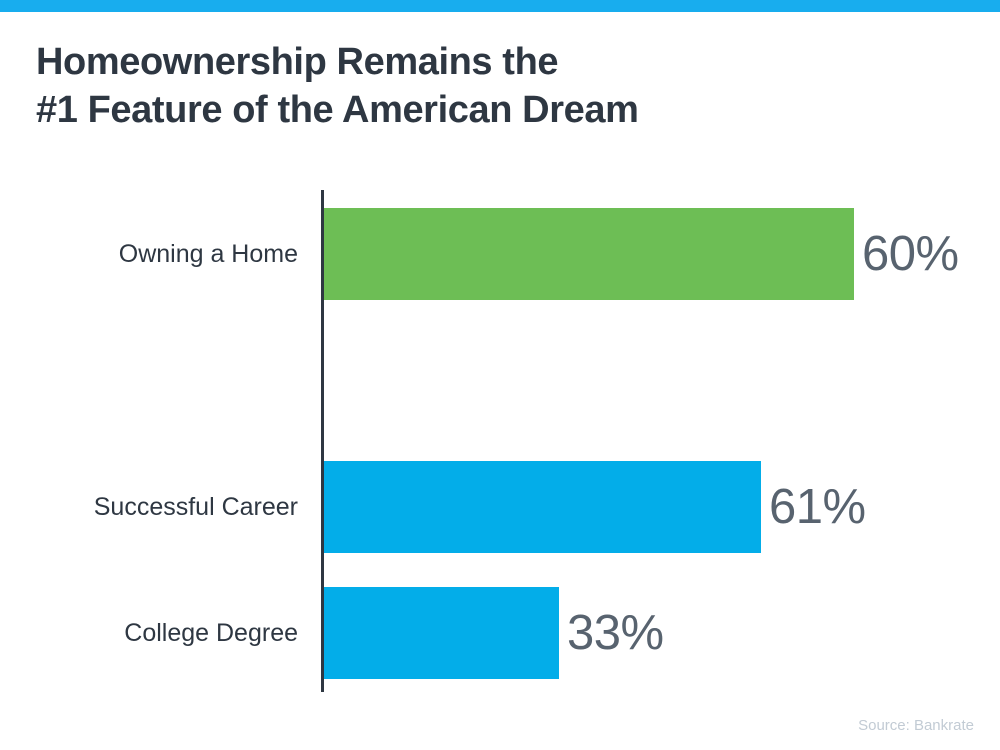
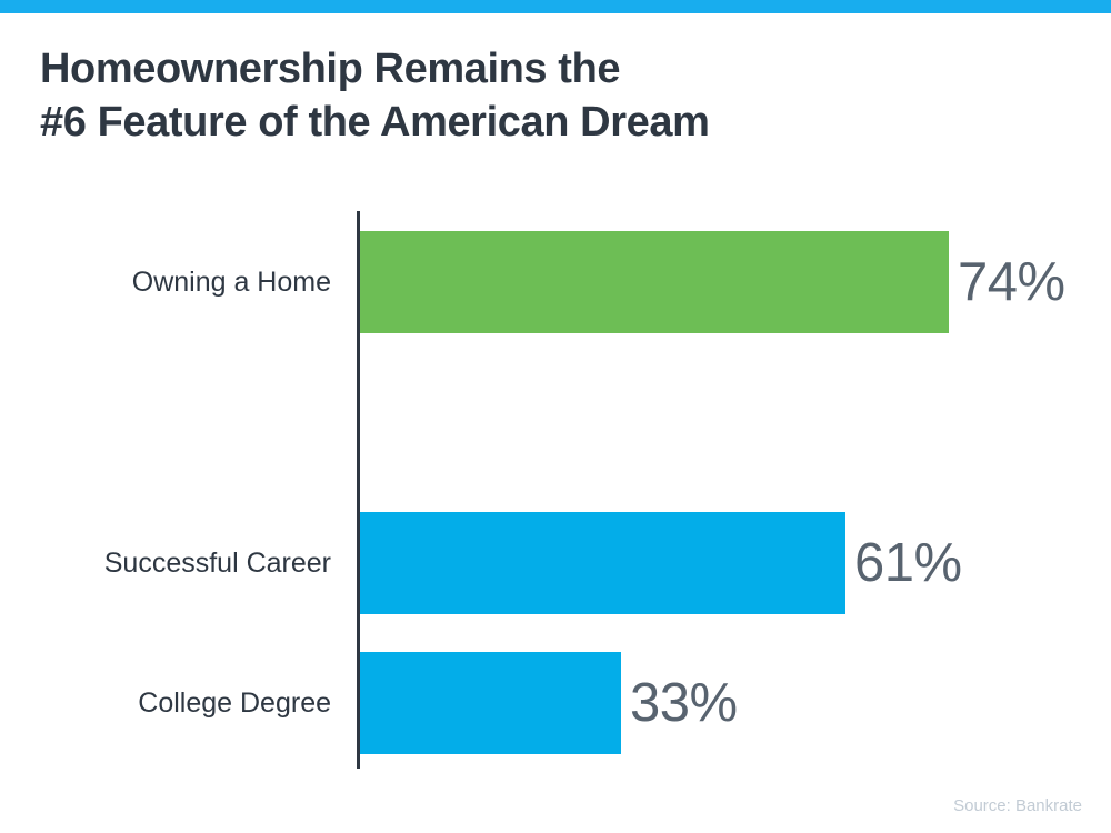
  Homeownership Remains the
- #1 Feature of the American Dream
+ #6 Feature of the American Dream
  Owning a Home
- 60%
+ 74%
  Successful Career
  61%
  College Degree
  33%
  Source: Bankrate
